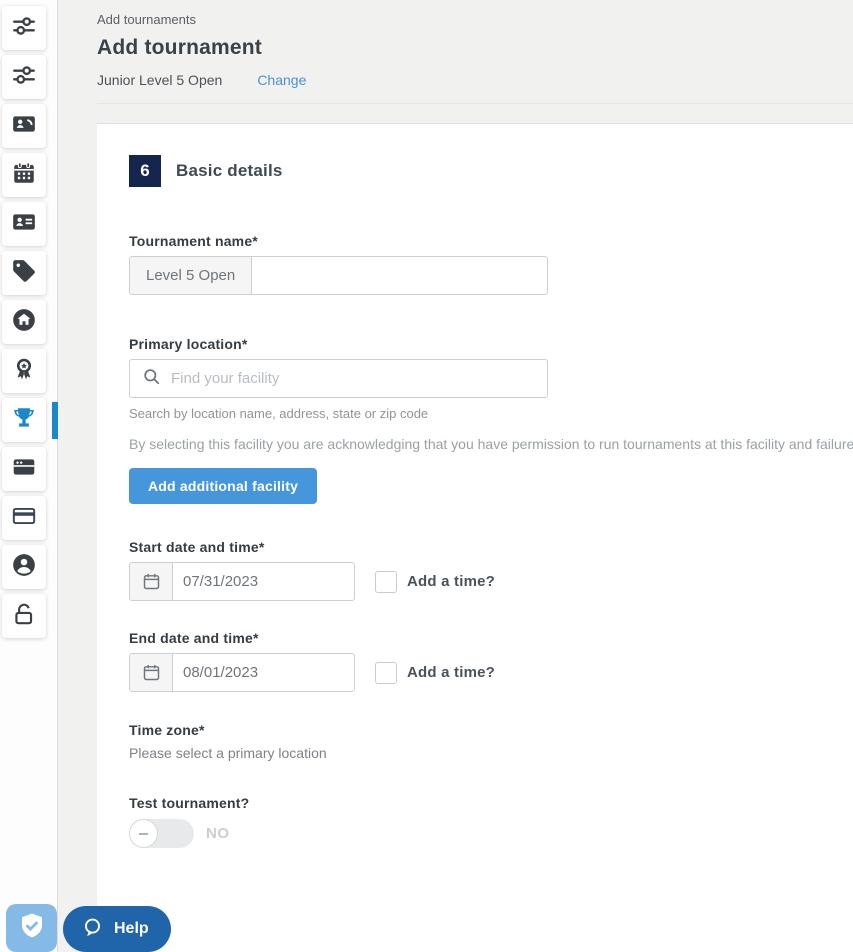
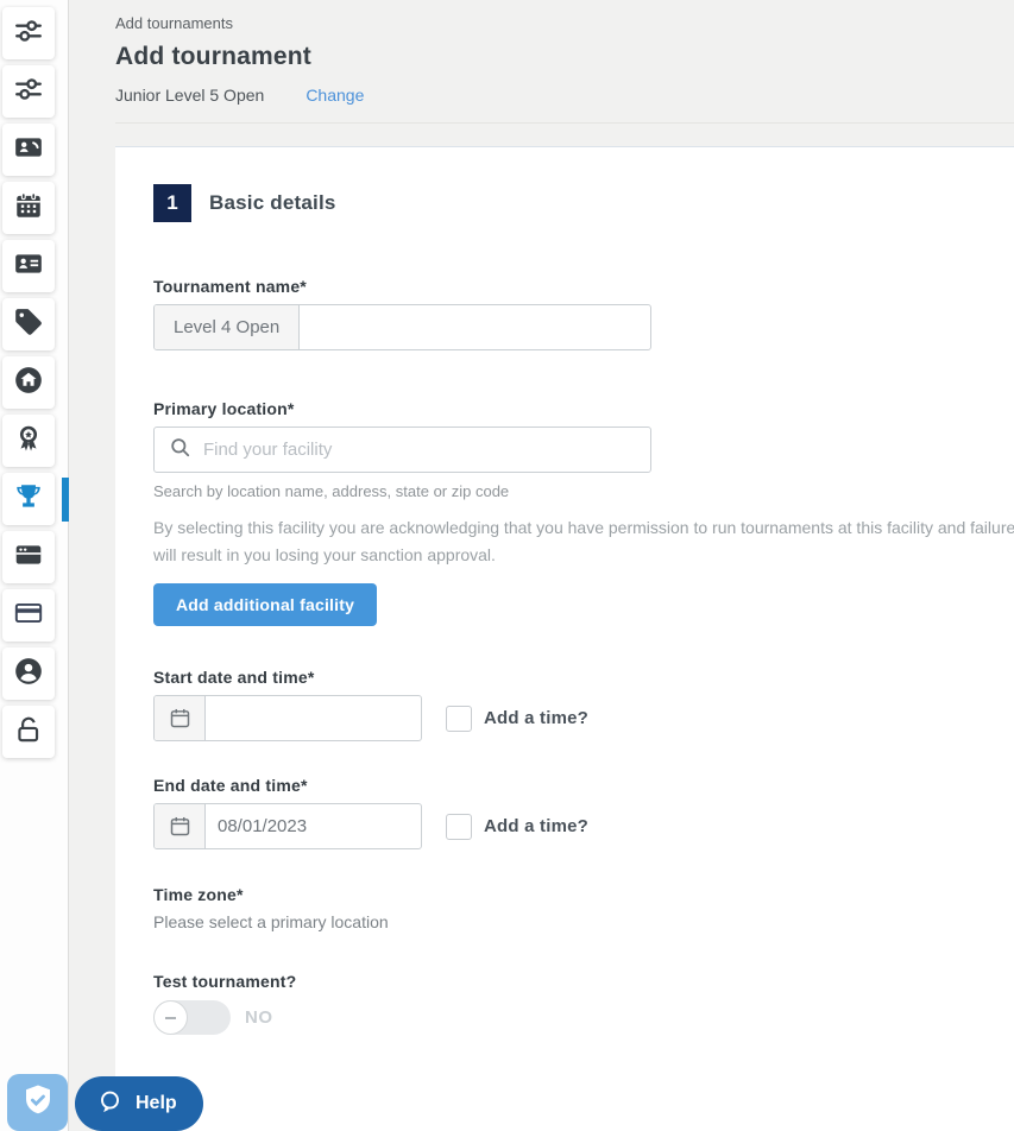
  Add tournaments
  Add tournament
  Junior Level 5 Open
  Change
- 6
+ 1
  Basic details
  Tournament name*
- Level 5 Open
+ Level 4 Open
  Primary location*
  Find your facility
  Search by location name, address, state or zip code
  By selecting this facility you are acknowledging that you have permission to run tournaments at this facility and failure
+ will result in you losing your sanction approval.
  Add additional facility
  Start date and time*
- 07/31/2023
  Add a time?
  End date and time*
  08/01/2023
  Add a time?
  Time zone*
  Please select a primary location
  Test tournament?
  NO
  Help
